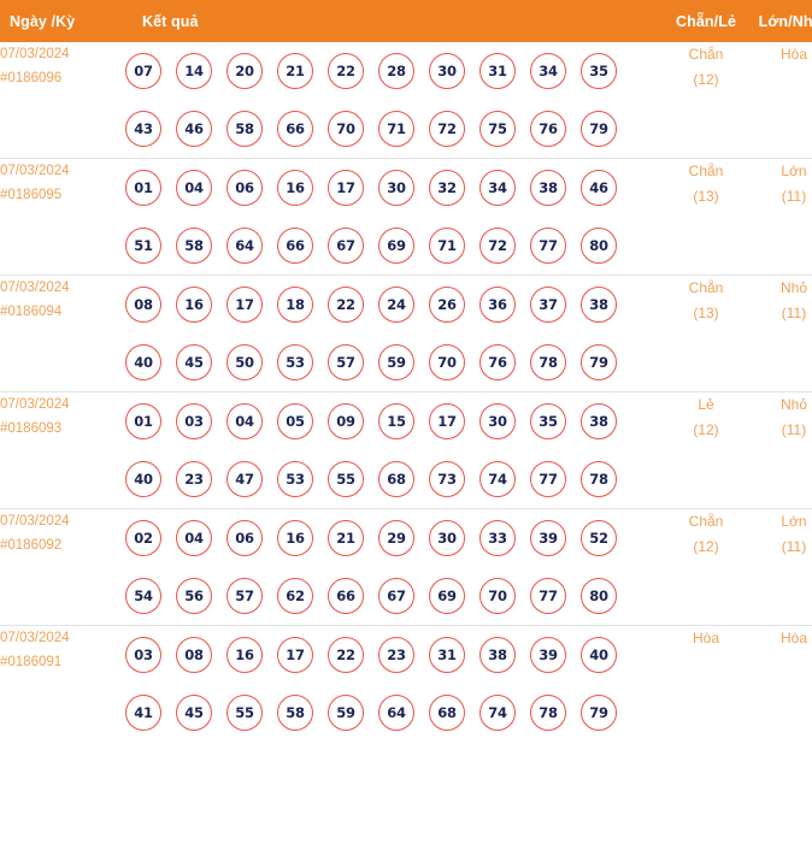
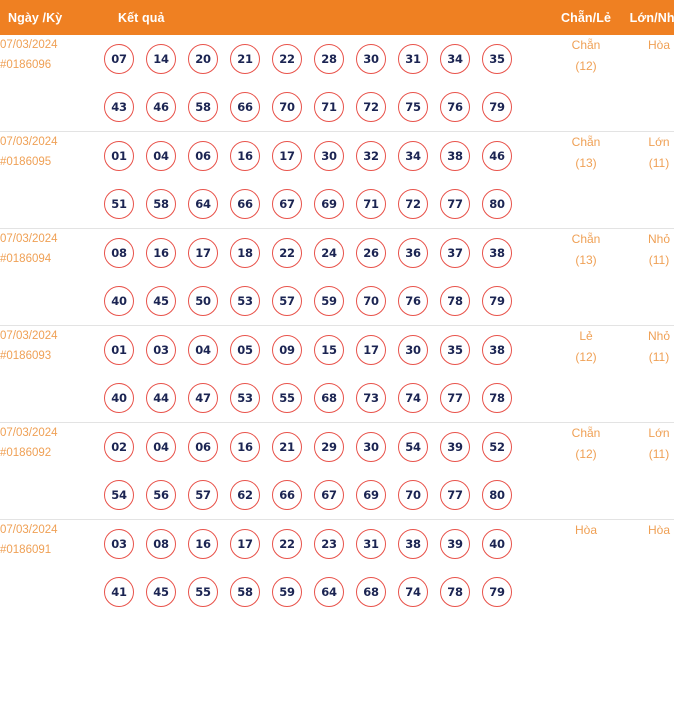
  Ngày /Kỳ	Kết quả	Chẵn/Lẻ	Lớn/Nh
  07/03/2024#0186096	07 14 20 21 22 28 30 31 34 3543 46 58 66 70 71 72 75 76 79	Chẵn(12)	Hòa
  07/03/2024#0186095	01 04 06 16 17 30 32 34 38 4651 58 64 66 67 69 71 72 77 80	Chẵn(13)	Lớn(11)
  07/03/2024#0186094	08 16 17 18 22 24 26 36 37 3840 45 50 53 57 59 70 76 78 79	Chẵn(13)	Nhỏ(11)
- 07/03/2024#0186093	01 03 04 05 09 15 17 30 35 3840 23 47 53 55 68 73 74 77 78	Lẻ(12)	Nhỏ(11)
+ 07/03/2024#0186093	01 03 04 05 09 15 17 30 35 3840 44 47 53 55 68 73 74 77 78	Lẻ(12)	Nhỏ(11)
- 07/03/2024#0186092	02 04 06 16 21 29 30 33 39 5254 56 57 62 66 67 69 70 77 80	Chẵn(12)	Lớn(11)
+ 07/03/2024#0186092	02 04 06 16 21 29 30 54 39 5254 56 57 62 66 67 69 70 77 80	Chẵn(12)	Lớn(11)
  07/03/2024#0186091	03 08 16 17 22 23 31 38 39 4041 45 55 58 59 64 68 74 78 79	Hòa	Hòa
